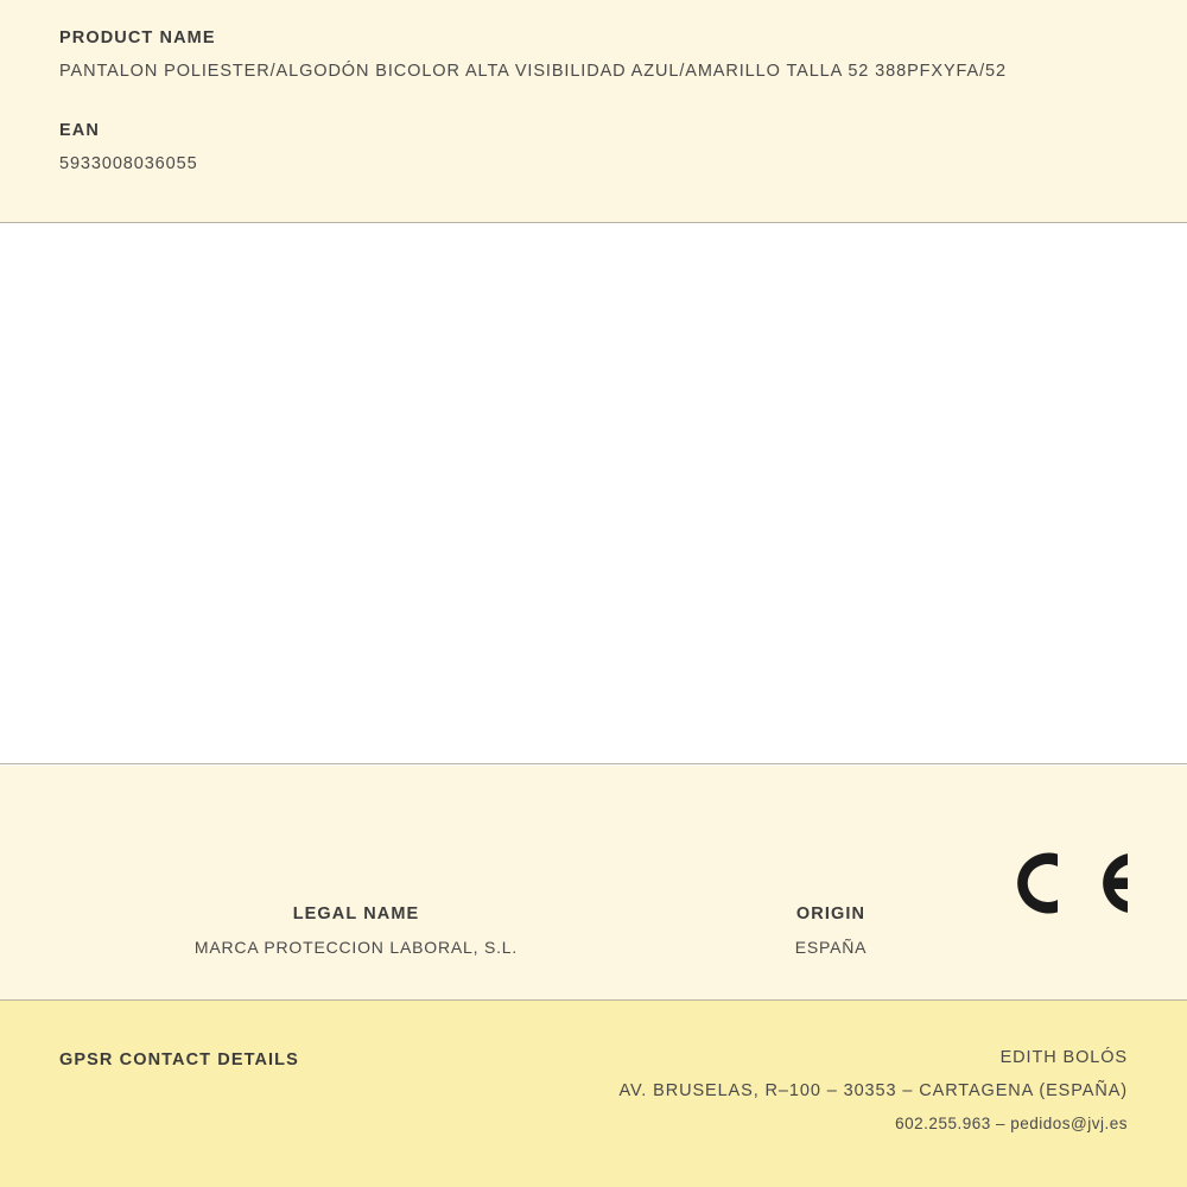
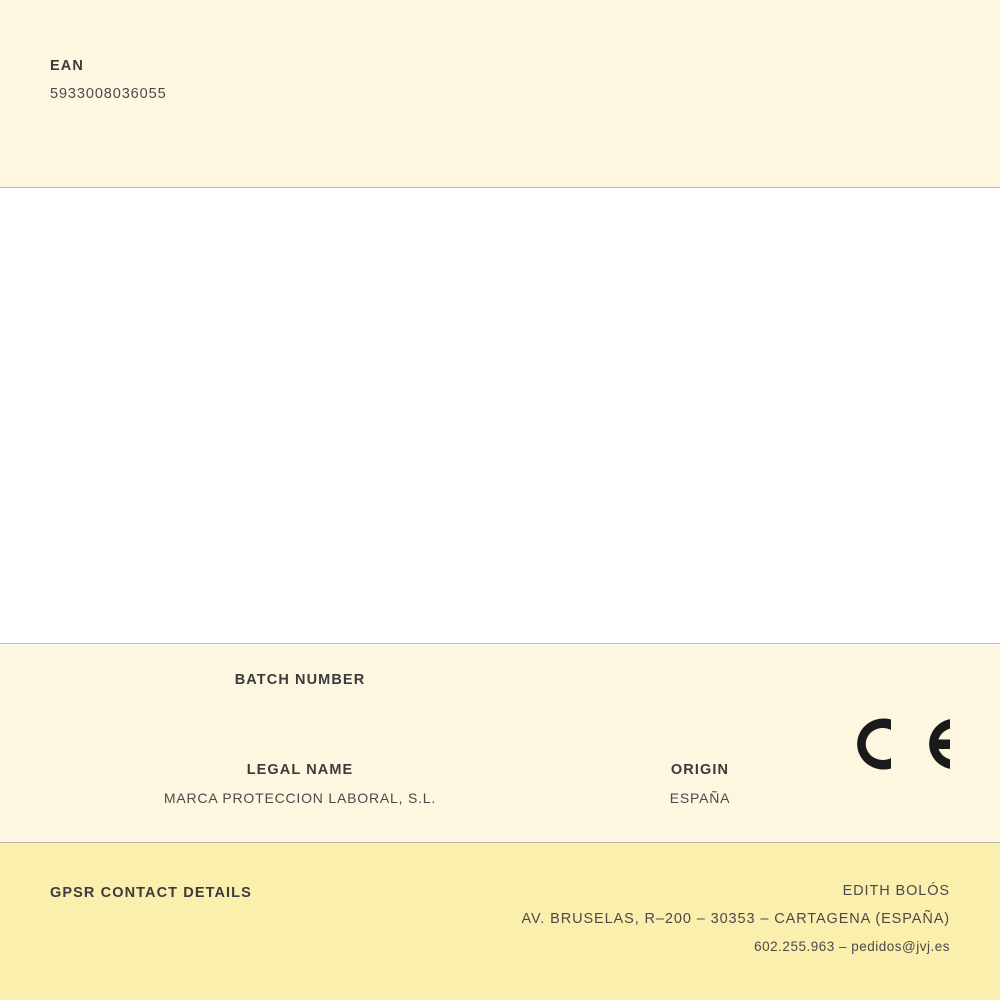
- PRODUCT NAME
- PANTALON POLIESTER/ALGODÓN BICOLOR ALTA VISIBILIDAD AZUL/AMARILLO TALLA 52 388PFXYFA/52
  EAN
  5933008036055
+ BATCH NUMBER
  LEGAL NAME
  MARCA PROTECCION LABORAL, S.L.
  ORIGIN
  ESPAÑA
  GPSR CONTACT DETAILS
  EDITH BOLÓS
- AV. BRUSELAS, R–100 – 30353 – CARTAGENA (ESPAÑA)
+ AV. BRUSELAS, R–200 – 30353 – CARTAGENA (ESPAÑA)
  602.255.963 – pedidos@jvj.es
